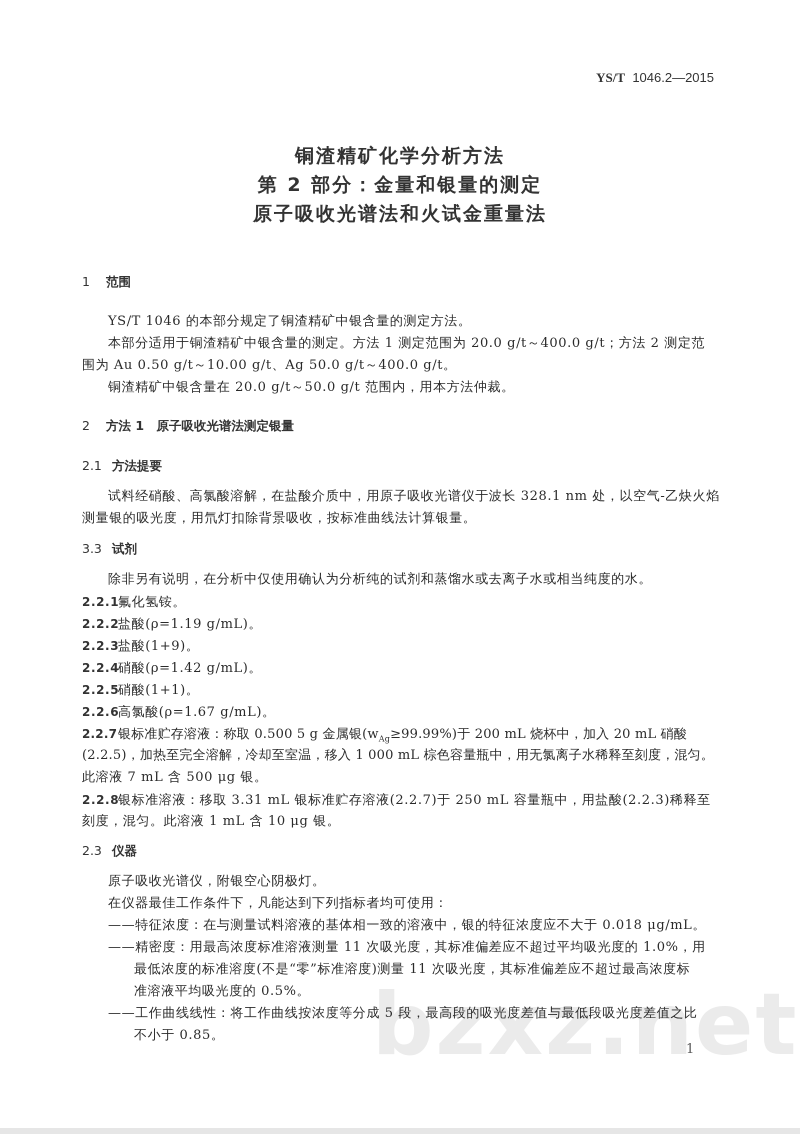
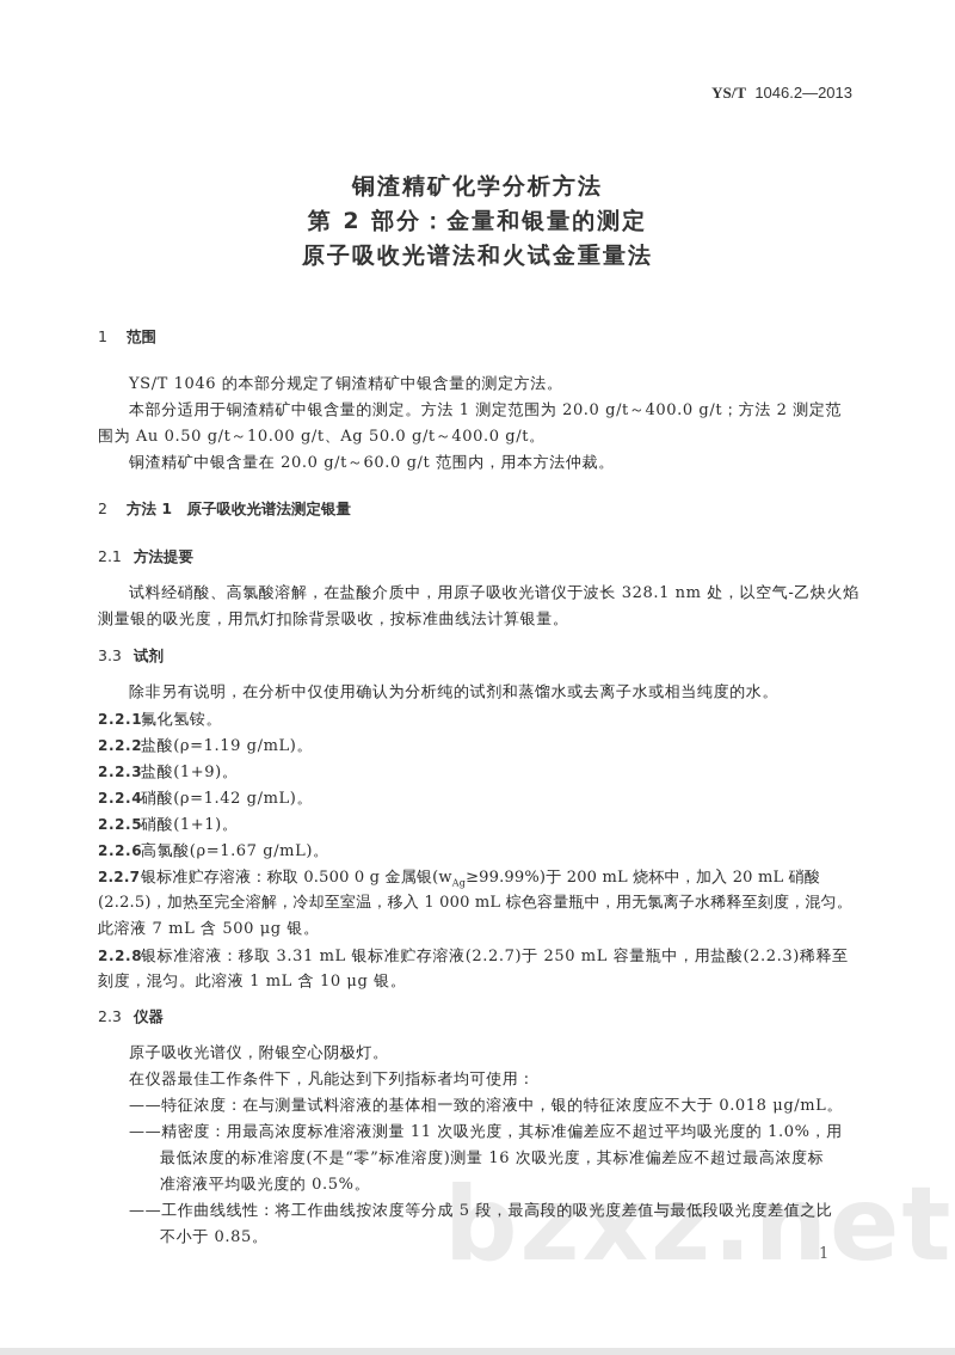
  bzxz.net
- YS/T 1046.2—2015
+ YS/T 1046.2—2013
  铜渣精矿化学分析方法
  第 2 部分：金量和银量的测定
  原子吸收光谱法和火试金重量法
  1 范围
  YS/T 1046 的本部分规定了铜渣精矿中银含量的测定方法。
  本部分适用于铜渣精矿中银含量的测定。方法 1 测定范围为 20.0 g/t～400.0 g/t；方法 2 测定范
  围为 Au 0.50 g/t～10.00 g/t、Ag 50.0 g/t～400.0 g/t。
- 铜渣精矿中银含量在 20.0 g/t～50.0 g/t 范围内，用本方法仲裁。
+ 铜渣精矿中银含量在 20.0 g/t～60.0 g/t 范围内，用本方法仲裁。
  2 方法 1 原子吸收光谱法测定银量
  2.1 方法提要
  试料经硝酸、高氯酸溶解，在盐酸介质中，用原子吸收光谱仪于波长 328.1 nm 处，以空气-乙炔火焰
  测量银的吸光度，用氘灯扣除背景吸收，按标准曲线法计算银量。
  3.3 试剂
  除非另有说明，在分析中仅使用确认为分析纯的试剂和蒸馏水或去离子水或相当纯度的水。
  2.2.1氟化氢铵。
  2.2.2盐酸(ρ=1.19 g/mL)。
  2.2.3盐酸(1+9)。
  2.2.4硝酸(ρ=1.42 g/mL)。
  2.2.5硝酸(1+1)。
  2.2.6高氯酸(ρ=1.67 g/mL)。
- 2.2.7银标准贮存溶液：称取 0.500 5 g 金属银(wAg≥99.99%)于 200 mL 烧杯中，加入 20 mL 硝酸
+ 2.2.7银标准贮存溶液：称取 0.500 0 g 金属银(wAg≥99.99%)于 200 mL 烧杯中，加入 20 mL 硝酸
  (2.2.5)，加热至完全溶解，冷却至室温，移入 1 000 mL 棕色容量瓶中，用无氯离子水稀释至刻度，混匀。
  此溶液 7 mL 含 500 μg 银。
  2.2.8银标准溶液：移取 3.31 mL 银标准贮存溶液(2.2.7)于 250 mL 容量瓶中，用盐酸(2.2.3)稀释至
  刻度，混匀。此溶液 1 mL 含 10 μg 银。
  2.3 仪器
  原子吸收光谱仪，附银空心阴极灯。
  在仪器最佳工作条件下，凡能达到下列指标者均可使用：
  ——特征浓度：在与测量试料溶液的基体相一致的溶液中，银的特征浓度应不大于 0.018 μg/mL。
  ——精密度：用最高浓度标准溶液测量 11 次吸光度，其标准偏差应不超过平均吸光度的 1.0%，用
- 最低浓度的标准溶度(不是“零”标准溶度)测量 11 次吸光度，其标准偏差应不超过最高浓度标
+ 最低浓度的标准溶度(不是“零”标准溶度)测量 16 次吸光度，其标准偏差应不超过最高浓度标
  准溶液平均吸光度的 0.5%。
  ——工作曲线线性：将工作曲线按浓度等分成 5 段，最高段的吸光度差值与最低段吸光度差值之比
  不小于 0.85。
  1
